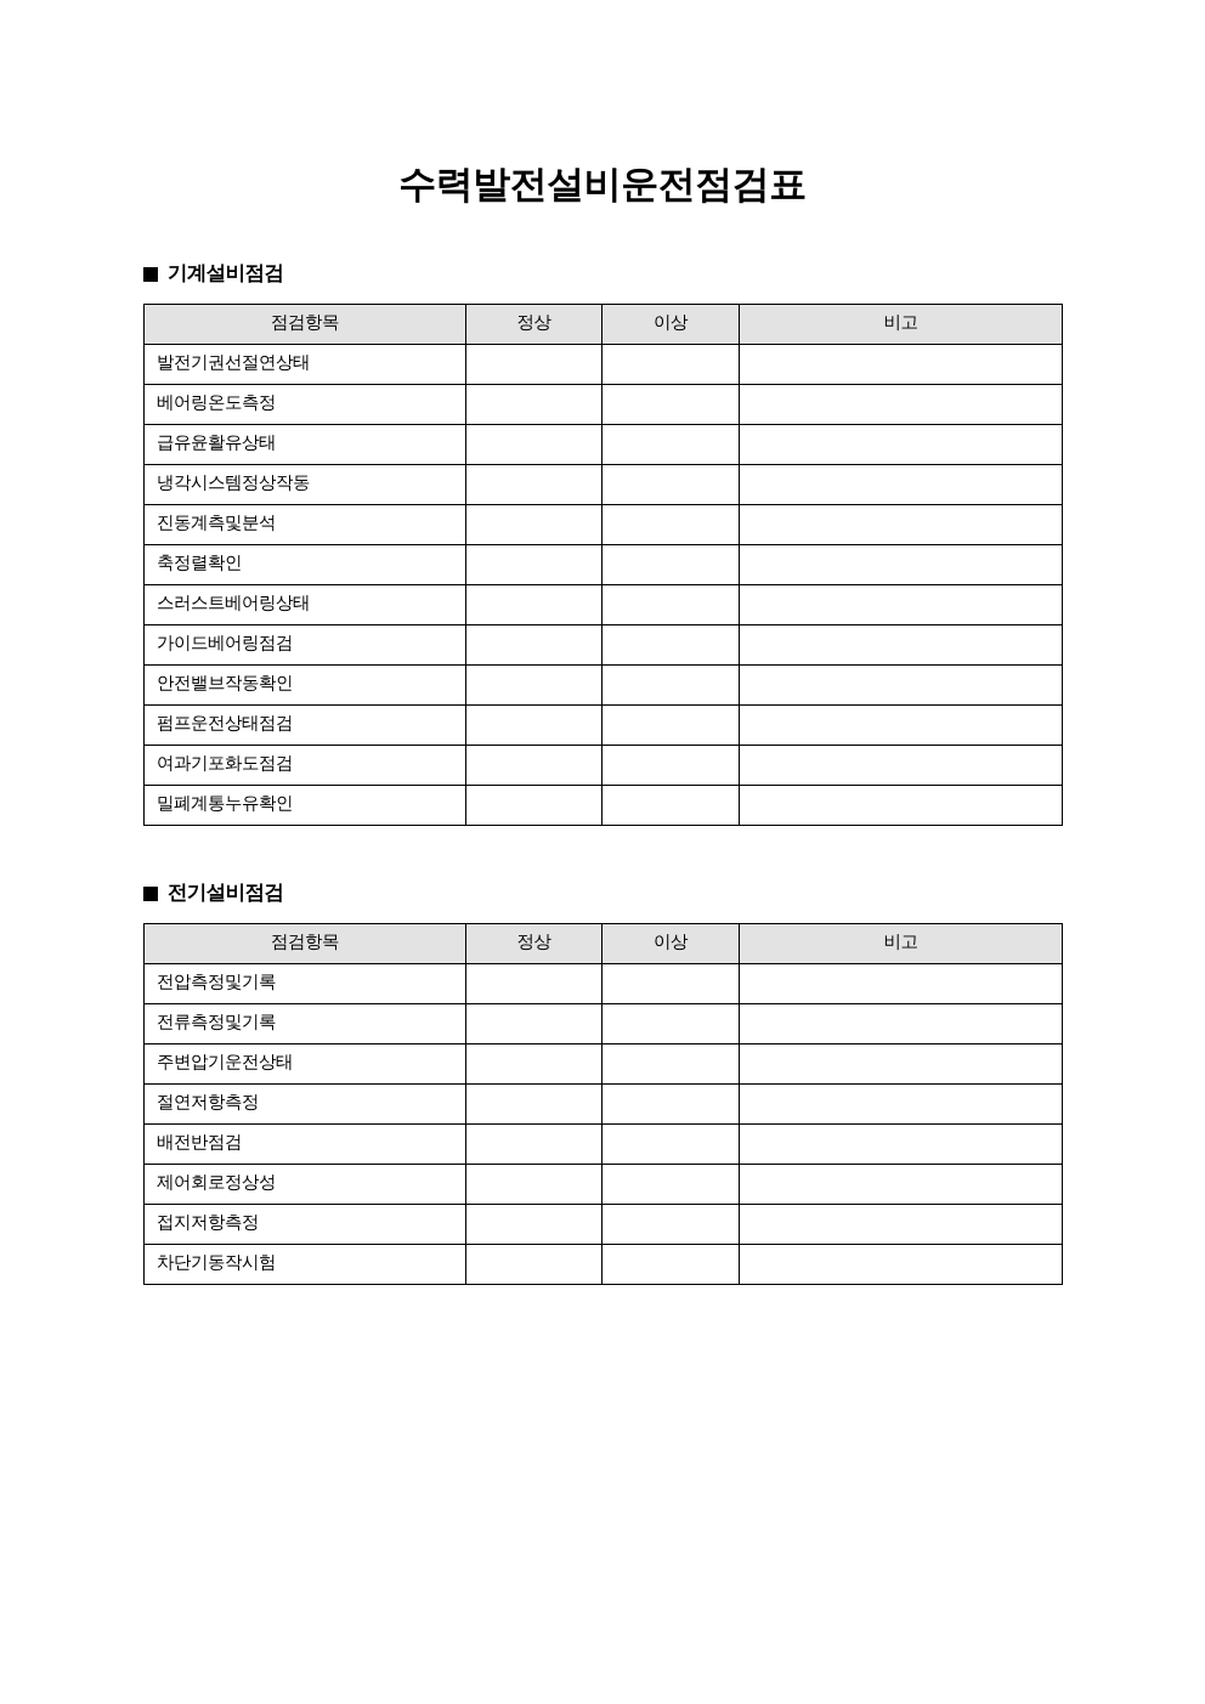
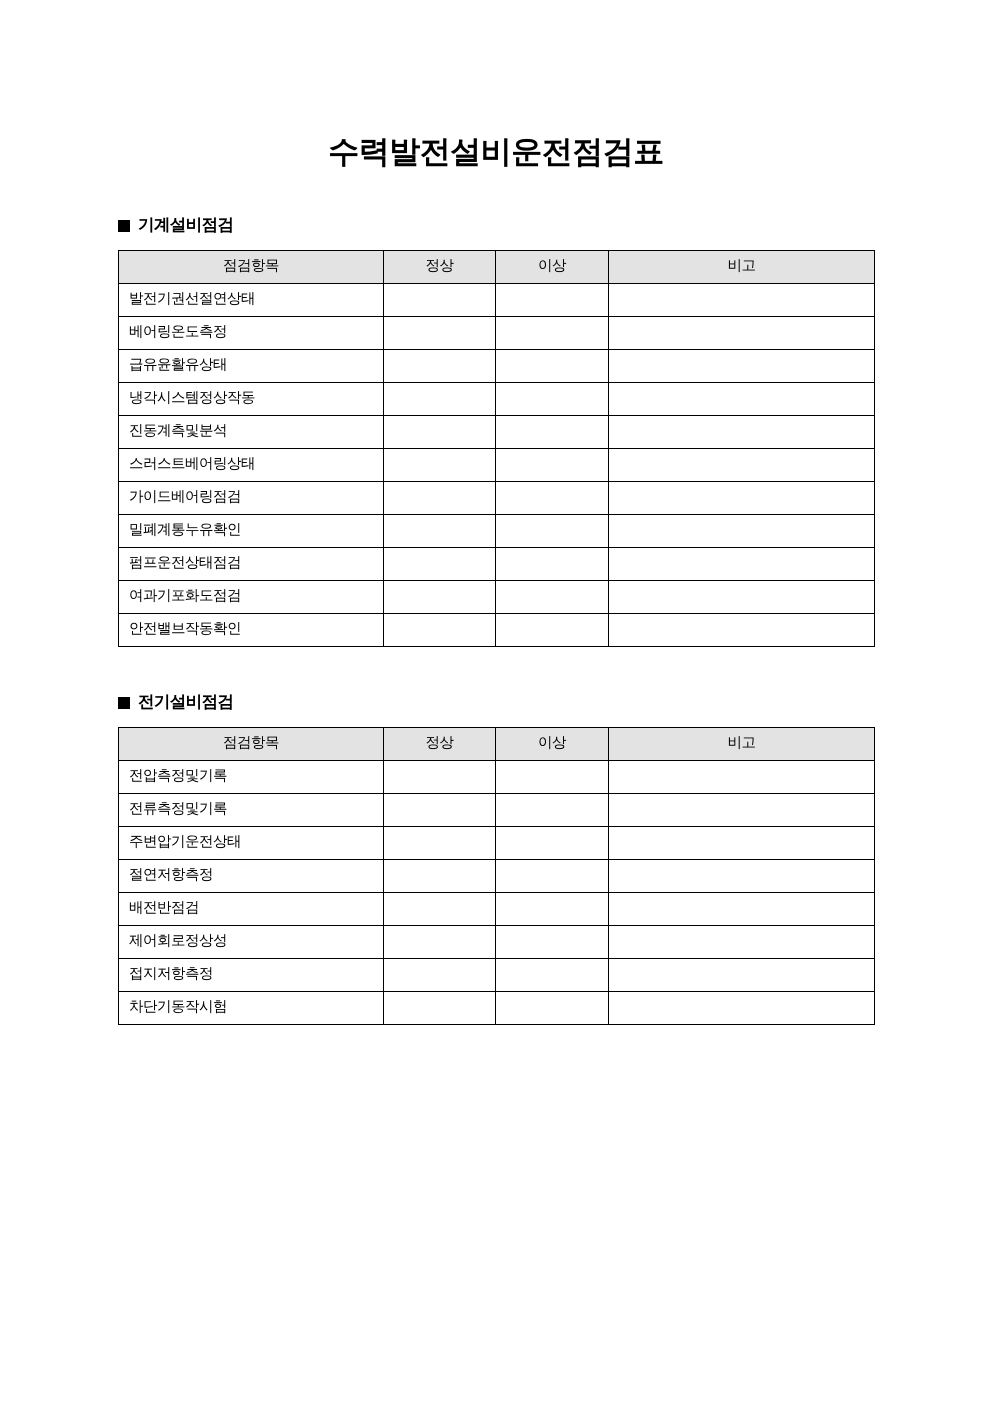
  수력발전설비운전점검표
  기계설비점검
  점검항목	정상	이상	비고
  발전기권선절연상태
  베어링온도측정
  급유윤활유상태
  냉각시스템정상작동
  진동계측및분석
- 축정렬확인
  스러스트베어링상태
  가이드베어링점검
- 안전밸브작동확인
+ 밀폐계통누유확인
  펌프운전상태점검
  여과기포화도점검
- 밀폐계통누유확인
+ 안전밸브작동확인
  전기설비점검
  점검항목	정상	이상	비고
  전압측정및기록
  전류측정및기록
  주변압기운전상태
  절연저항측정
  배전반점검
  제어회로정상성
  접지저항측정
  차단기동작시험
